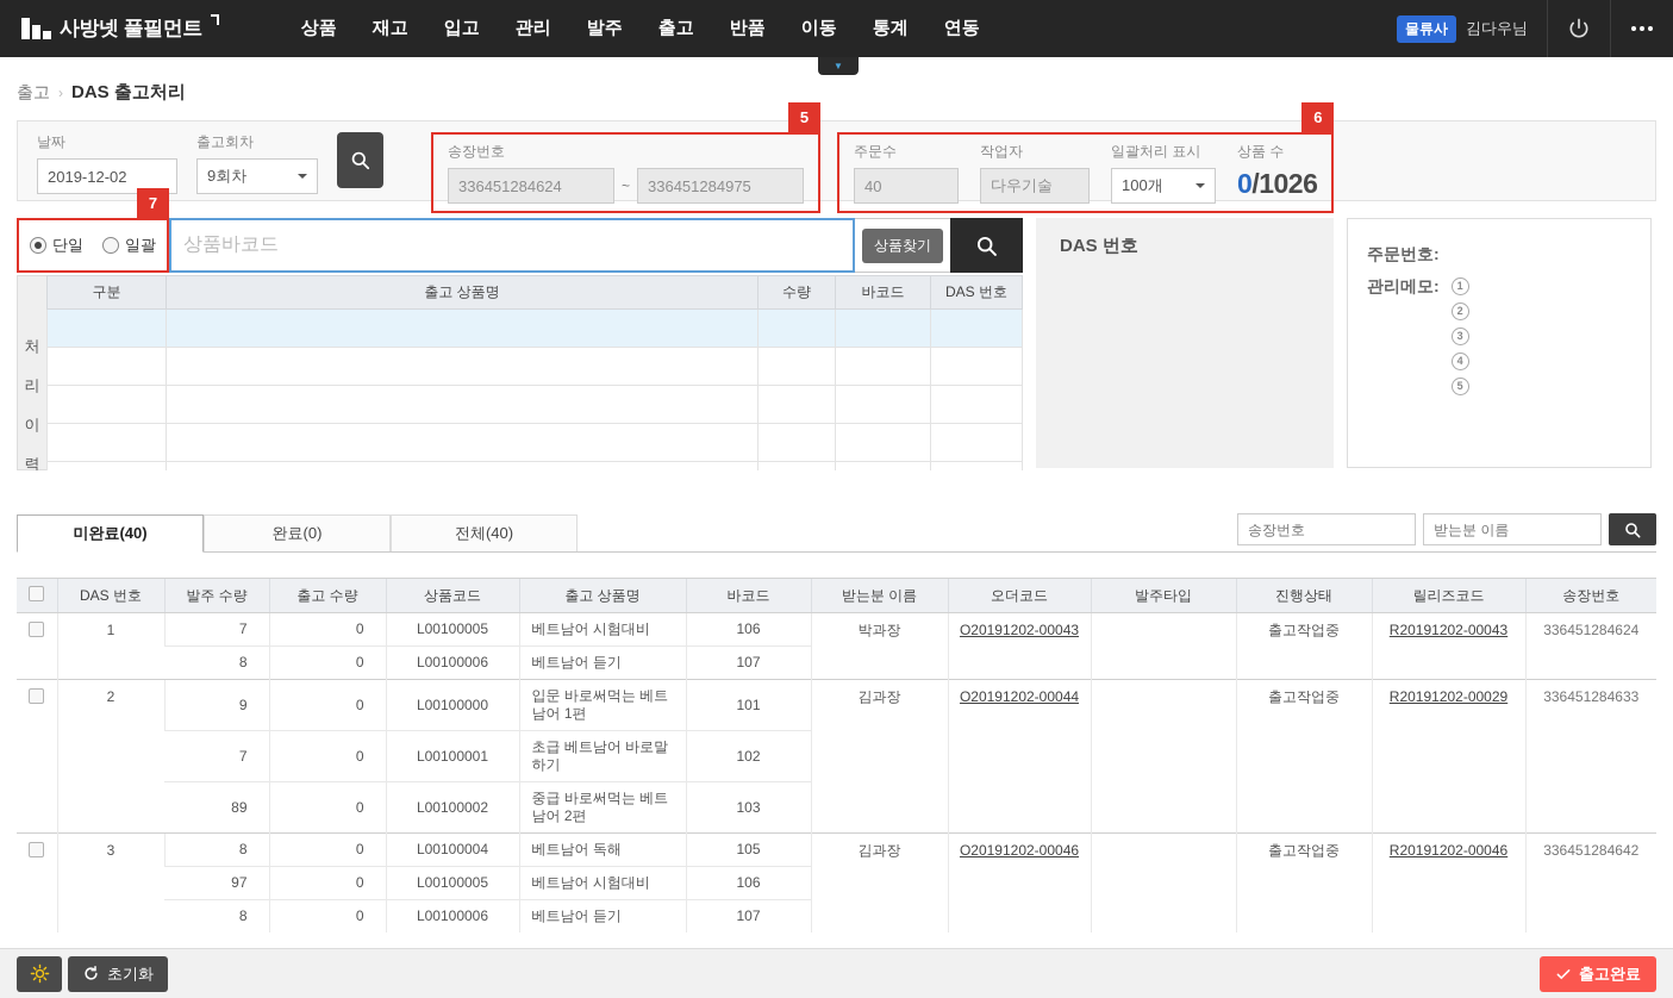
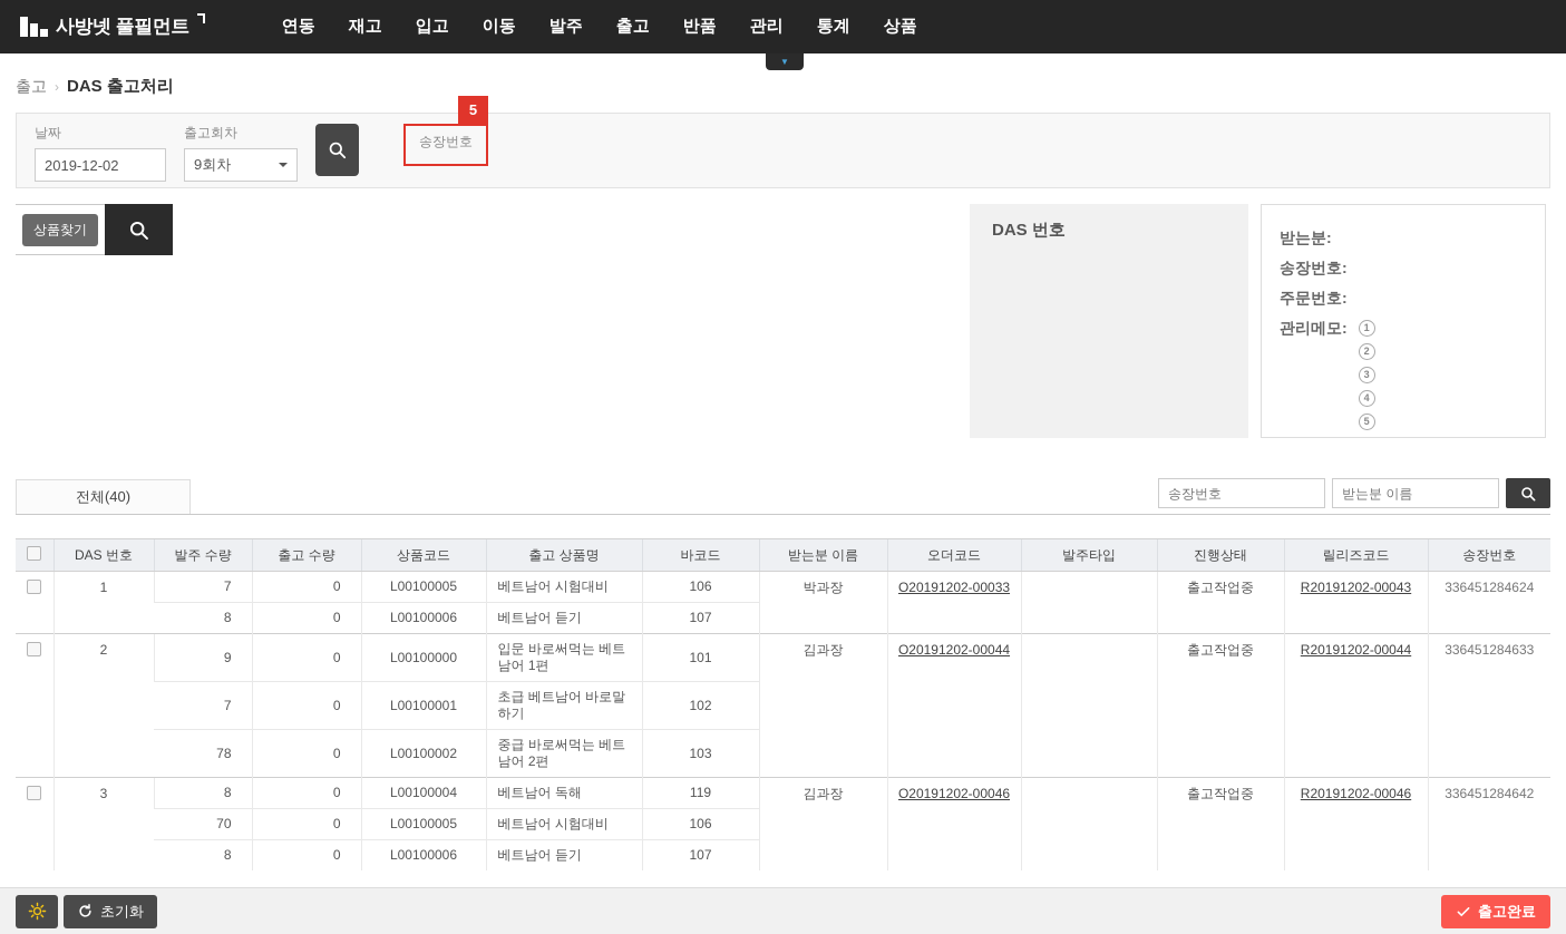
  사방넷 풀필먼트
- 상품
+ 연동
  재고
  입고
- 관리
+ 이동
  발주
  출고
  반품
- 이동
+ 관리
  통계
- 연동
+ 상품
- 물류사
- 김다우님
  ▼
  출고
  ›
  DAS 출고처리
  날짜
  2019-12-02
  출고회차
  9회차
  5
  송장번호
- 336451284624
- ~
- 336451284975
- 6
- 주문수
- 40
- 작업자
- 다우기술
- 일괄처리 표시
- 100개
- 상품 수
- 0/1026
- 7
- 단일
- 일괄
- 상품바코드
  상품찾기
- 처
- 리
- 이
- 력
- 구분	출고 상품명	수량	바코드	DAS 번호
  DAS 번호
+ 받는분:
+ 송장번호:
  주문번호:
  관리메모:
  1
  2
  3
  4
  5
  송장번호
  받는분 이름
- 미완료(40)
- 완료(0)
  전체(40)
  	DAS 번호	발주 수량	출고 수량	상품코드	출고 상품명	바코드	받는분 이름	오더코드	발주타입	진행상태	릴리즈코드	송장번호
- 	1	7	0	L00100005	베트남어 시험대비	106	박과장	O20191202-00043		출고작업중	R20191202-00043	336451284624
+ 	1	7	0	L00100005	베트남어 시험대비	106	박과장	O20191202-00033		출고작업중	R20191202-00043	336451284624
  8	0	L00100006	베트남어 듣기	107
- 	2	9	0	L00100000	입문 바로써먹는 베트남어 1편	101	김과장	O20191202-00044		출고작업중	R20191202-00029	336451284633
+ 	2	9	0	L00100000	입문 바로써먹는 베트남어 1편	101	김과장	O20191202-00044		출고작업중	R20191202-00044	336451284633
  7	0	L00100001	초급 베트남어 바로말하기	102
- 89	0	L00100002	중급 바로써먹는 베트남어 2편	103
+ 78	0	L00100002	중급 바로써먹는 베트남어 2편	103
- 	3	8	0	L00100004	베트남어 독해	105	김과장	O20191202-00046		출고작업중	R20191202-00046	336451284642
+ 	3	8	0	L00100004	베트남어 독해	119	김과장	O20191202-00046		출고작업중	R20191202-00046	336451284642
- 97	0	L00100005	베트남어 시험대비	106
+ 70	0	L00100005	베트남어 시험대비	106
  8	0	L00100006	베트남어 듣기	107
  초기화
  출고완료
